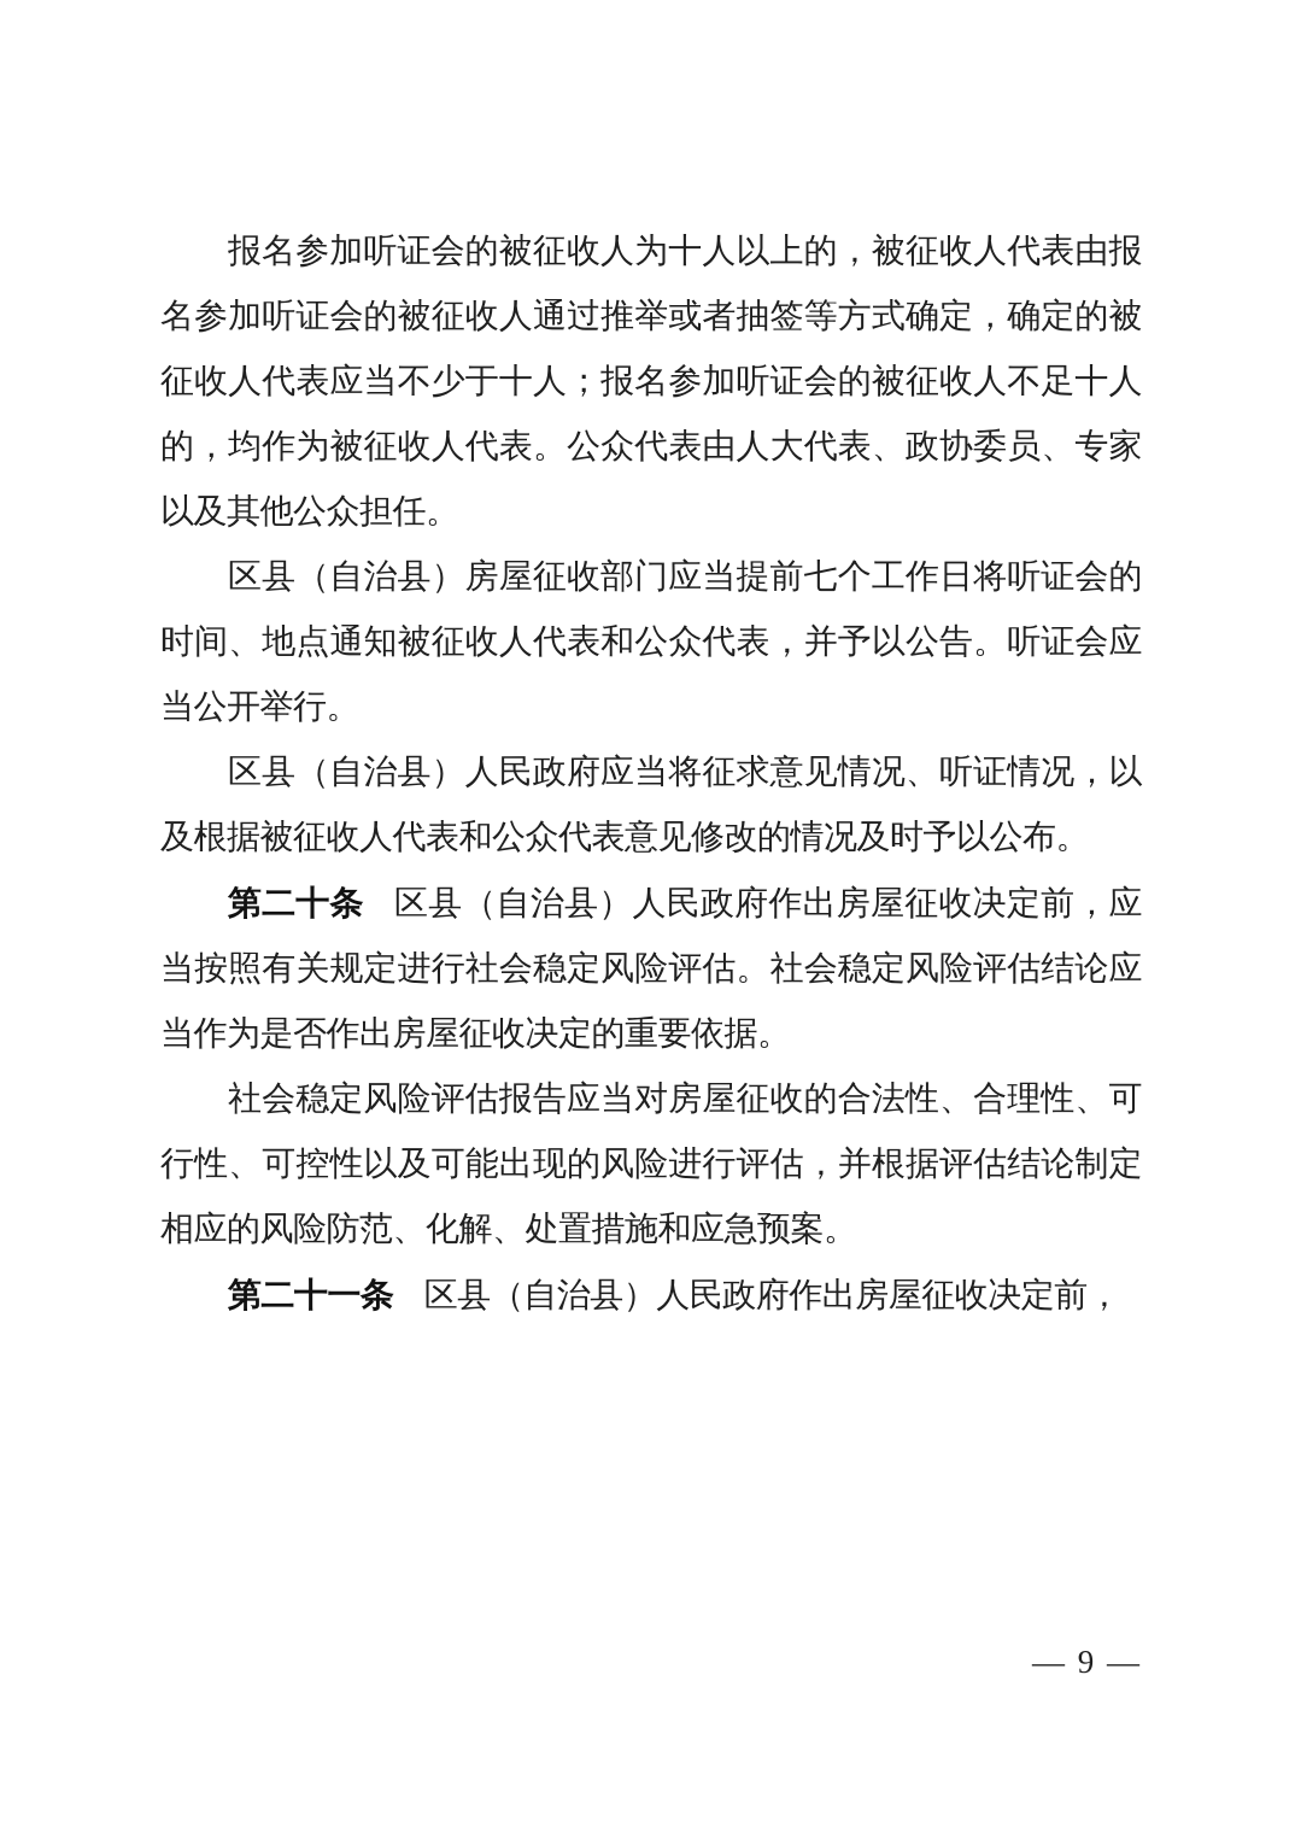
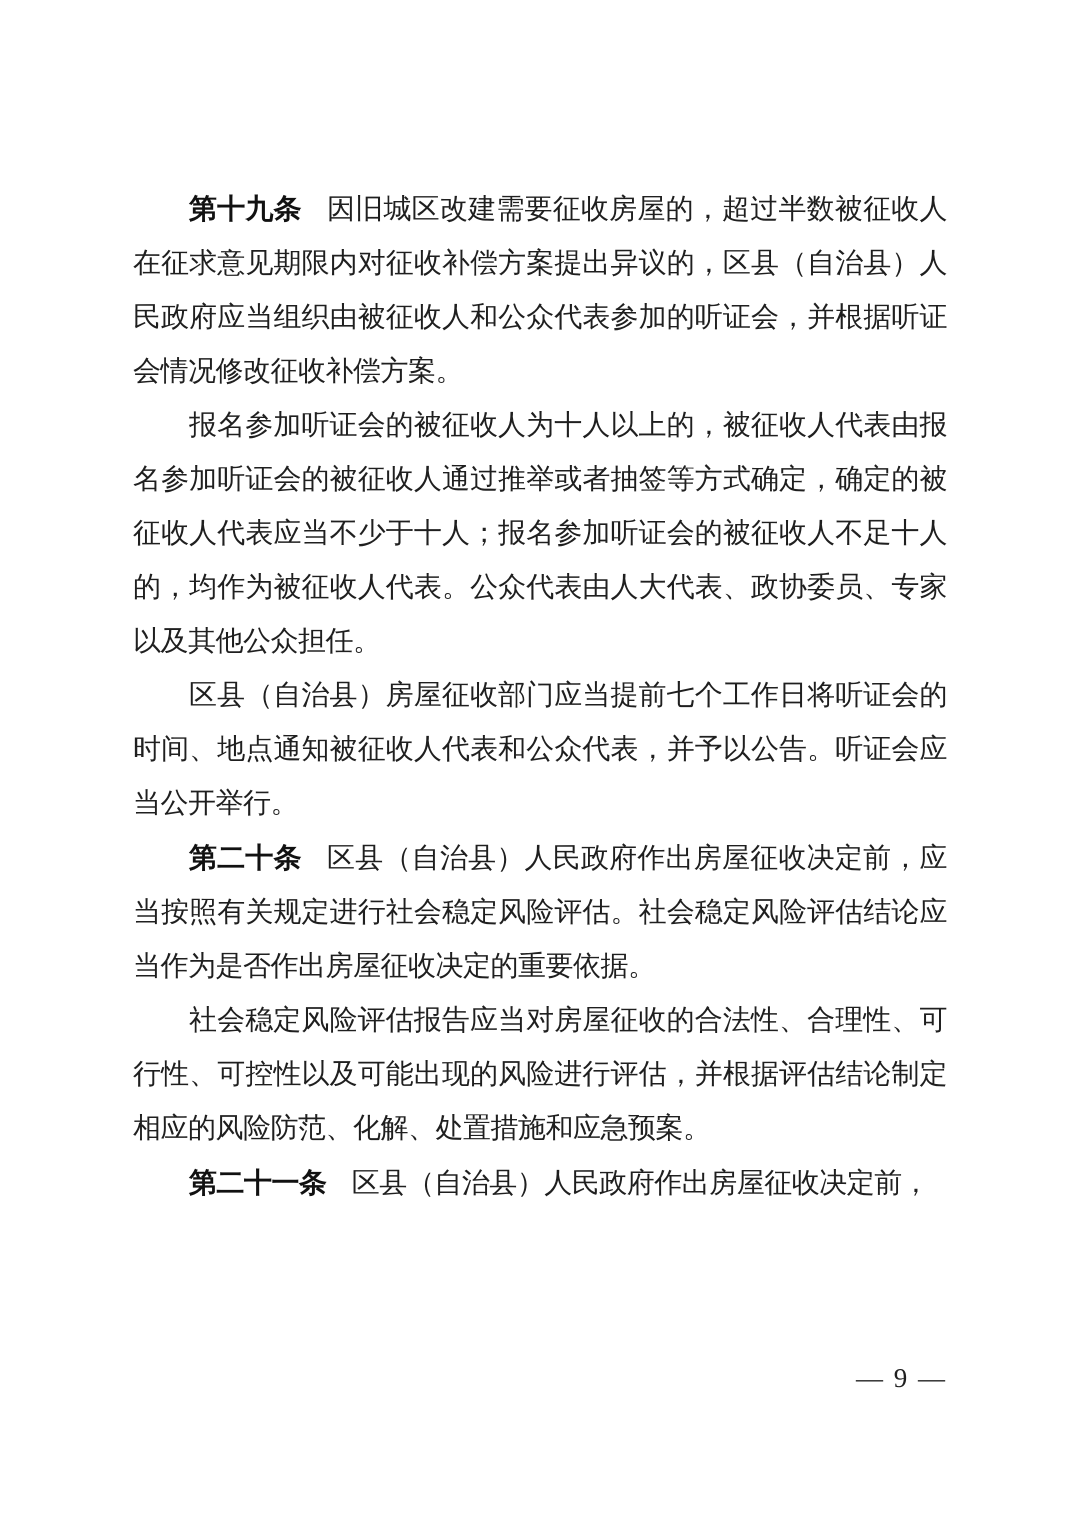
+ 第十九条 因旧城区改建需要征收房屋的，超过半数被征收人在征求意见期限内对征收补偿方案提出异议的，区县（自治县）人民政府应当组织由被征收人和公众代表参加的听证会，并根据听证会情况修改征收补偿方案。
  报名参加听证会的被征收人为十人以上的，被征收人代表由报名参加听证会的被征收人通过推举或者抽签等方式确定，确定的被征收人代表应当不少于十人；报名参加听证会的被征收人不足十人的，均作为被征收人代表。公众代表由人大代表、政协委员、专家以及其他公众担任。
  区县（自治县）房屋征收部门应当提前七个工作日将听证会的时间、地点通知被征收人代表和公众代表，并予以公告。听证会应当公开举行。
- 区县（自治县）人民政府应当将征求意见情况、听证情况，以及根据被征收人代表和公众代表意见修改的情况及时予以公布。
  第二十条 区县（自治县）人民政府作出房屋征收决定前，应当按照有关规定进行社会稳定风险评估。社会稳定风险评估结论应当作为是否作出房屋征收决定的重要依据。
  社会稳定风险评估报告应当对房屋征收的合法性、合理性、可行性、可控性以及可能出现的风险进行评估，并根据评估结论制定相应的风险防范、化解、处置措施和应急预案。
  第二十一条 区县（自治县）人民政府作出房屋征收决定前，
  — 9 —
